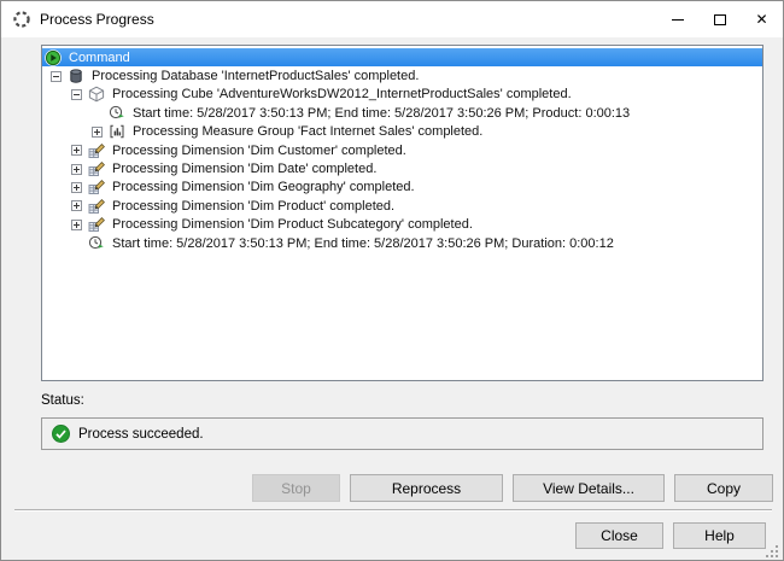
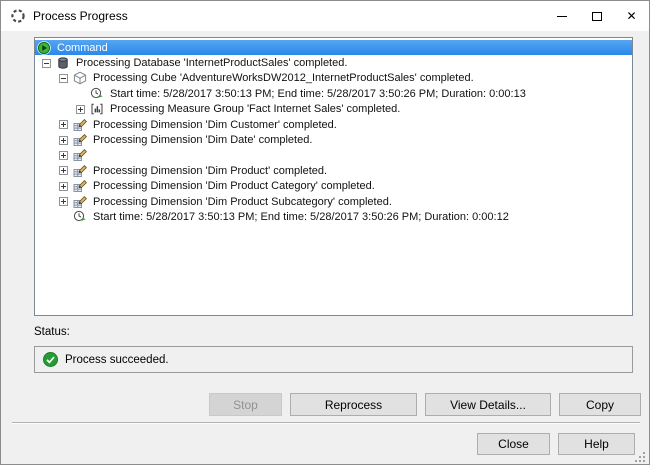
  Process Progress
  ✕
  Command
  Processing Database 'InternetProductSales' completed.
  Processing Cube 'AdventureWorksDW2012_InternetProductSales' completed.
- Start time: 5/28/2017 3:50:13 PM; End time: 5/28/2017 3:50:26 PM; Product: 0:00:13
+ Start time: 5/28/2017 3:50:13 PM; End time: 5/28/2017 3:50:26 PM; Duration: 0:00:13
  Processing Measure Group 'Fact Internet Sales' completed.
  Processing Dimension 'Dim Customer' completed.
  Processing Dimension 'Dim Date' completed.
- Processing Dimension 'Dim Geography' completed.
  Processing Dimension 'Dim Product' completed.
+ Processing Dimension 'Dim Product Category' completed.
  Processing Dimension 'Dim Product Subcategory' completed.
  Start time: 5/28/2017 3:50:13 PM; End time: 5/28/2017 3:50:26 PM; Duration: 0:00:12
  Status:
  Process succeeded.
  Stop
  Reprocess
  View Details...
  Copy
  Close
  Help
